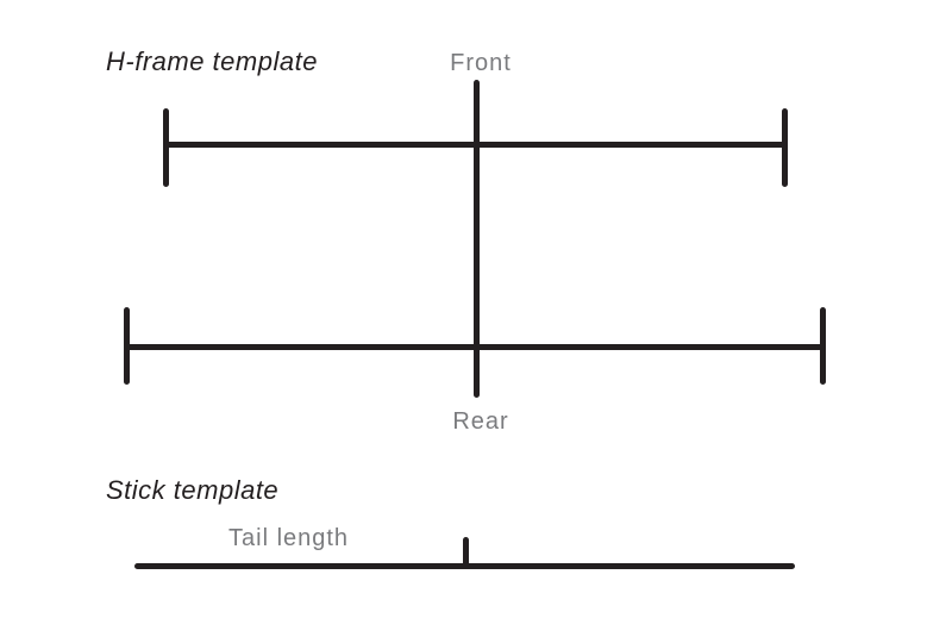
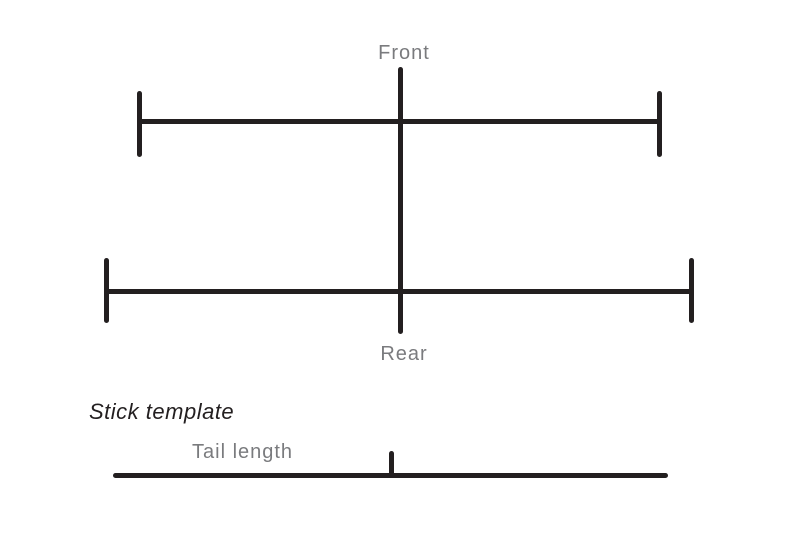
- H-frame template
  Front
  Rear
  Stick template
  Tail length
